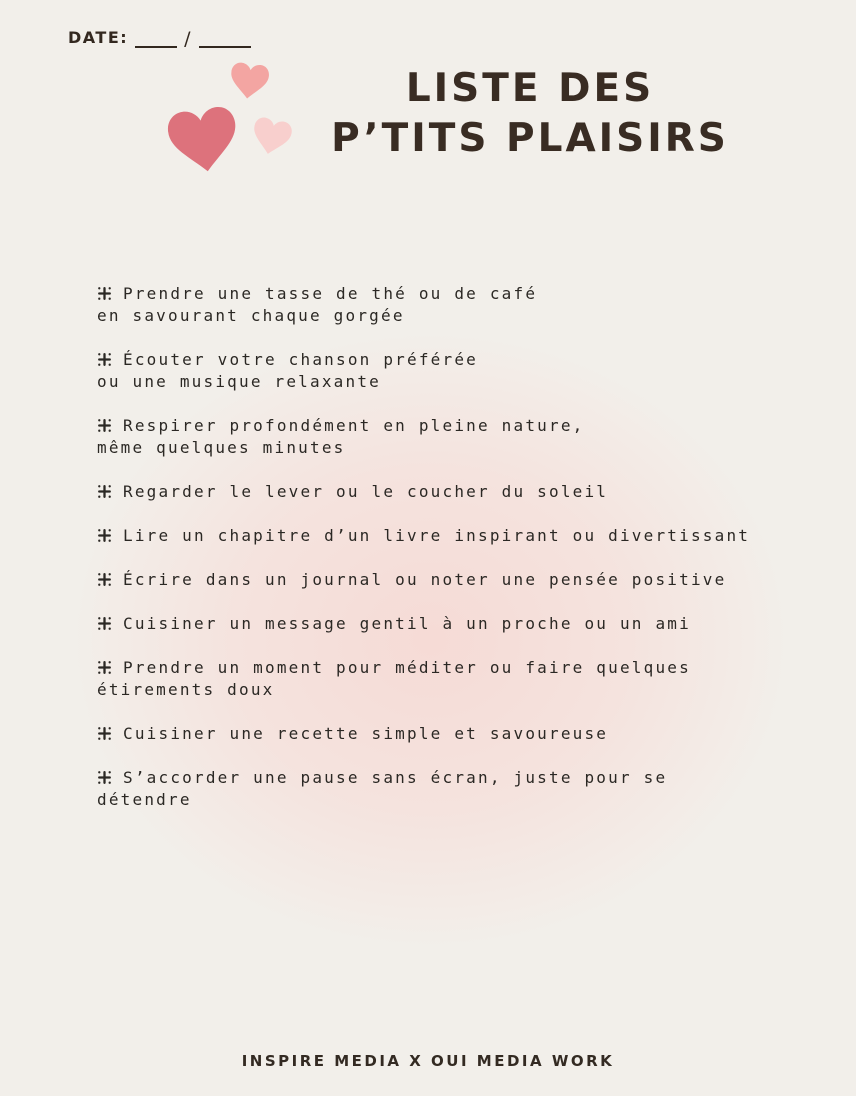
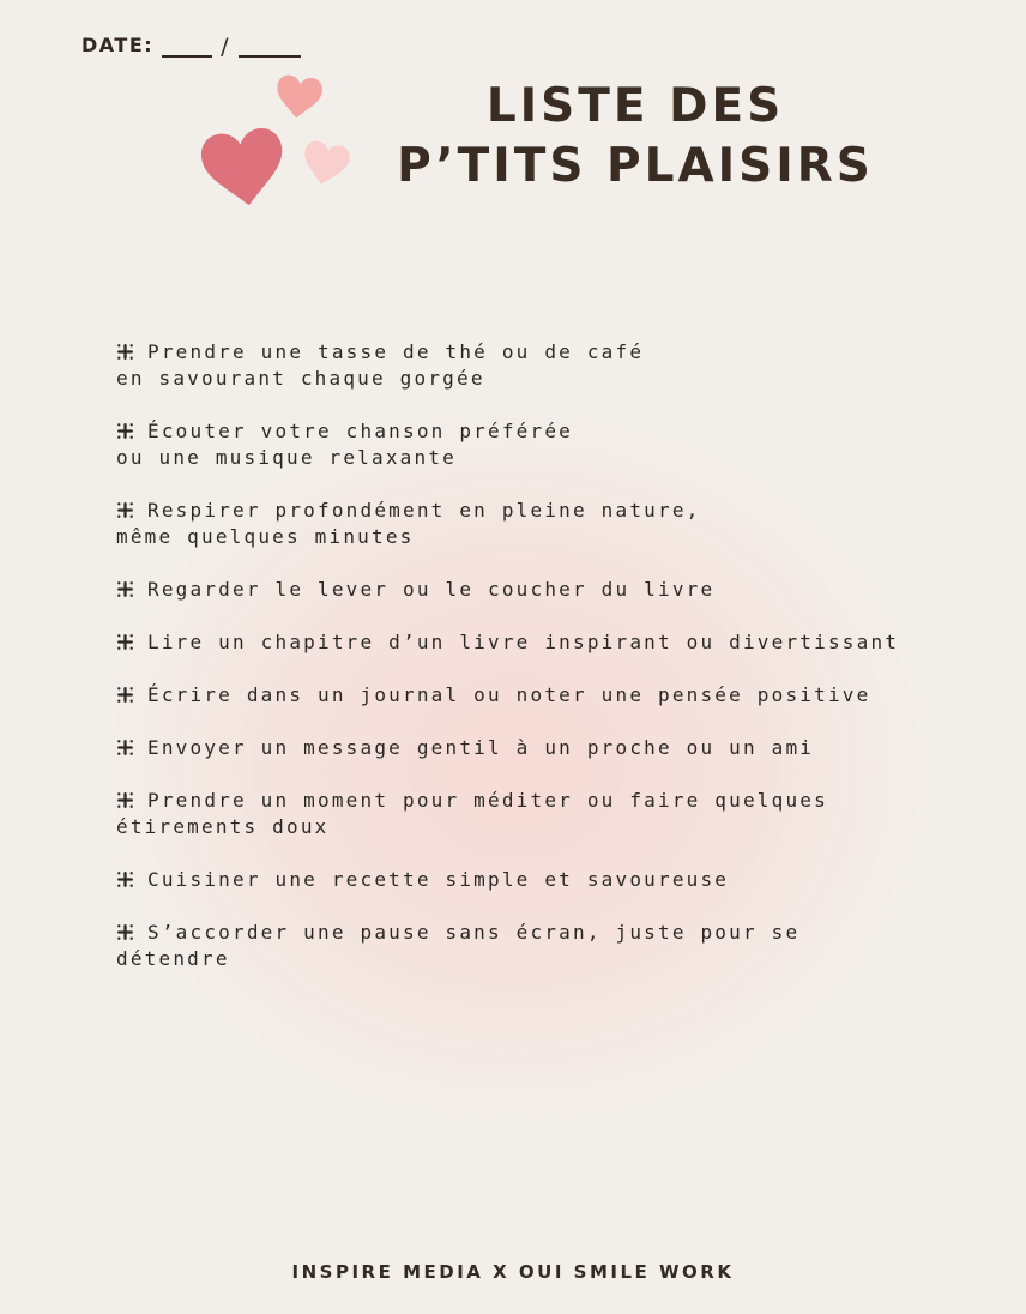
  DATE:
  /
  LISTE DES
  P’TITS PLAISIRS
  Prendre une tasse de thé ou de café
  en savourant chaque gorgée
  Écouter votre chanson préférée
  ou une musique relaxante
  Respirer profondément en pleine nature,
  même quelques minutes
- Regarder le lever ou le coucher du soleil
+ Regarder le lever ou le coucher du livre
  Lire un chapitre d’un livre inspirant ou divertissant
  Écrire dans un journal ou noter une pensée positive
- Cuisiner un message gentil à un proche ou un ami
+ Envoyer un message gentil à un proche ou un ami
  Prendre un moment pour méditer ou faire quelques
  étirements doux
  Cuisiner une recette simple et savoureuse
  S’accorder une pause sans écran, juste pour se
  détendre
- INSPIRE MEDIA X OUI MEDIA WORK
+ INSPIRE MEDIA X OUI SMILE WORK
